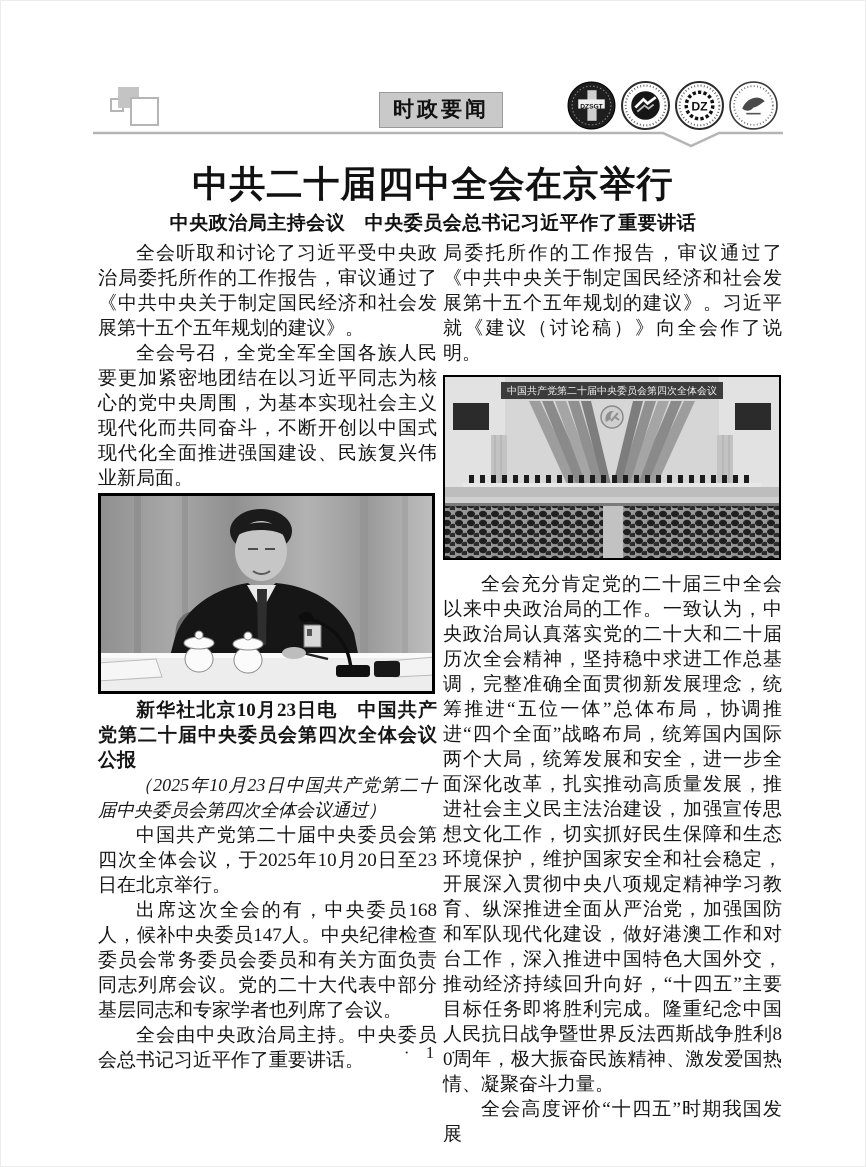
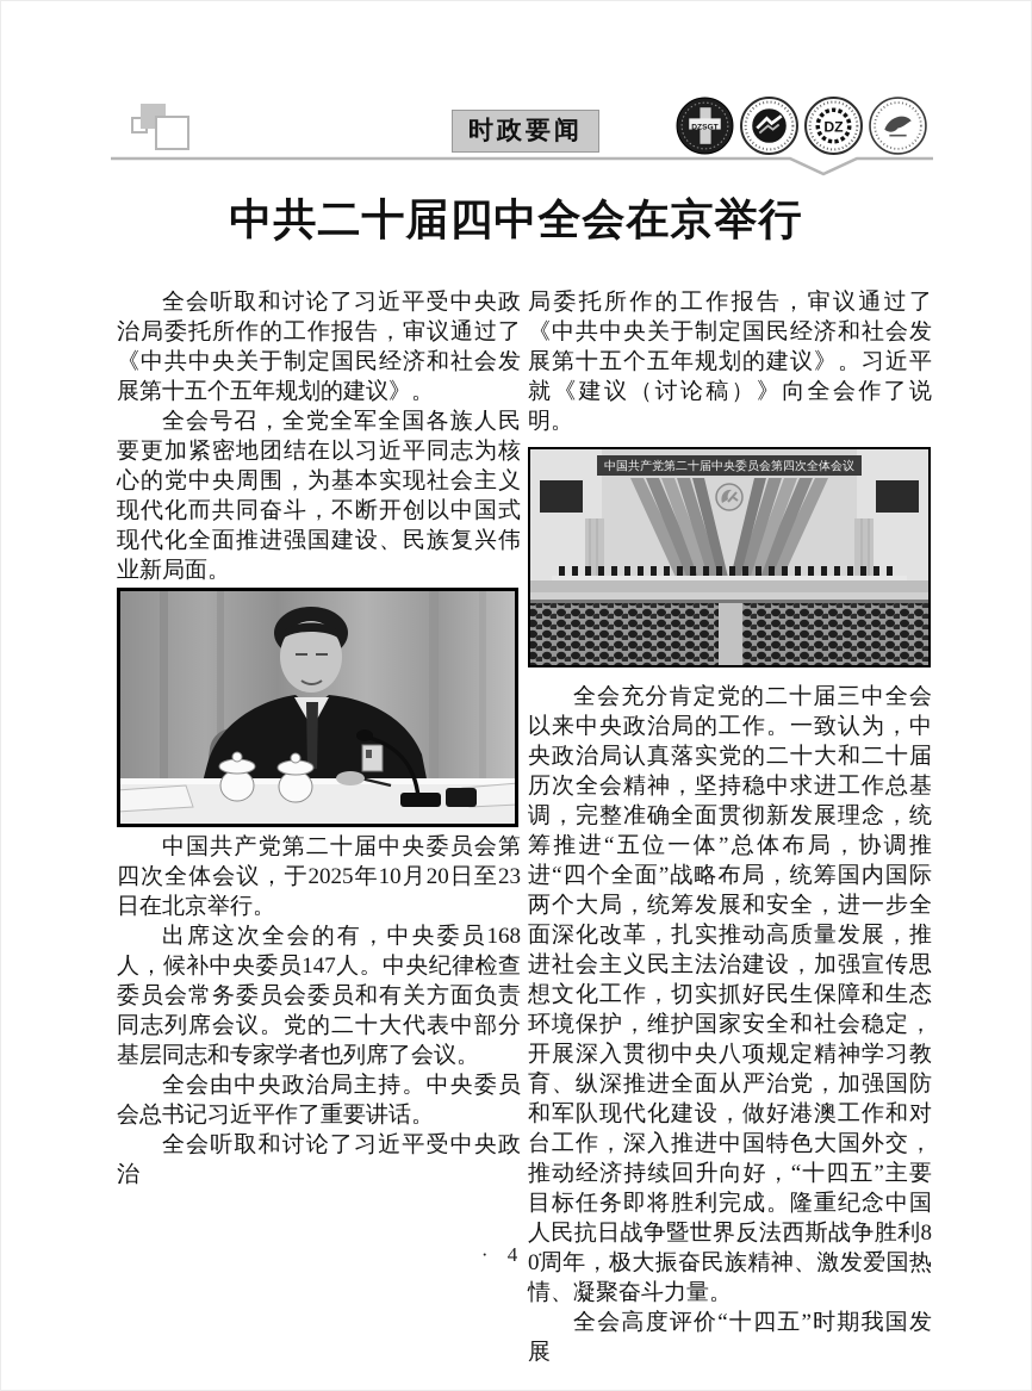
  时政要闻
  DZ
  中共二十届四中全会在京举行
- 中央政治局主持会议 中央委员会总书记习近平作了重要讲话
  全会听取和讨论了习近平受中央政治局委托所作的工作报告，审议通过了《中共中央关于制定国民经济和社会发展第十五个五年规划的建议》。
  全会号召，全党全军全国各族人民要更加紧密地团结在以习近平同志为核心的党中央周围，为基本实现社会主义现代化而共同奋斗，不断开创以中国式现代化全面推进强国建设、民族复兴伟业新局面。
- 新华社北京10月23日电 中国共产党第二十届中央委员会第四次全体会议公报
- （2025年10月23日中国共产党第二十届中央委员会第四次全体会议通过）
  中国共产党第二十届中央委员会第四次全体会议，于2025年10月20日至23日在北京举行。
  出席这次全会的有，中央委员168人，候补中央委员147人。中央纪律检查委员会常务委员会委员和有关方面负责同志列席会议。党的二十大代表中部分基层同志和专家学者也列席了会议。
  全会由中央政治局主持。中央委员会总书记习近平作了重要讲话。
+ 全会听取和讨论了习近平受中央政治
  局委托所作的工作报告，审议通过了《中共中央关于制定国民经济和社会发展第十五个五年规划的建议》。习近平就《建议（讨论稿）》向全会作了说明。
  中国共产党第二十届中央委员会第四次全体会议
  全会充分肯定党的二十届三中全会以来中央政治局的工作。一致认为，中央政治局认真落实党的二十大和二十届历次全会精神，坚持稳中求进工作总基调，完整准确全面贯彻新发展理念，统筹推进“五位一体”总体布局，协调推进“四个全面”战略布局，统筹国内国际两个大局，统筹发展和安全，进一步全面深化改革，扎实推动高质量发展，推进社会主义民主法治建设，加强宣传思想文化工作，切实抓好民生保障和生态环境保护，维护国家安全和社会稳定，开展深入贯彻中央八项规定精神学习教育、纵深推进全面从严治党，加强国防和军队现代化建设，做好港澳工作和对台工作，深入推进中国特色大国外交，推动经济持续回升向好，“十四五”主要目标任务即将胜利完成。隆重纪念中国人民抗日战争暨世界反法西斯战争胜利80周年，极大振奋民族精神、激发爱国热情、凝聚奋斗力量。
  全会高度评价“十四五”时期我国发展
- · 1 ·
+ · 4 ·
